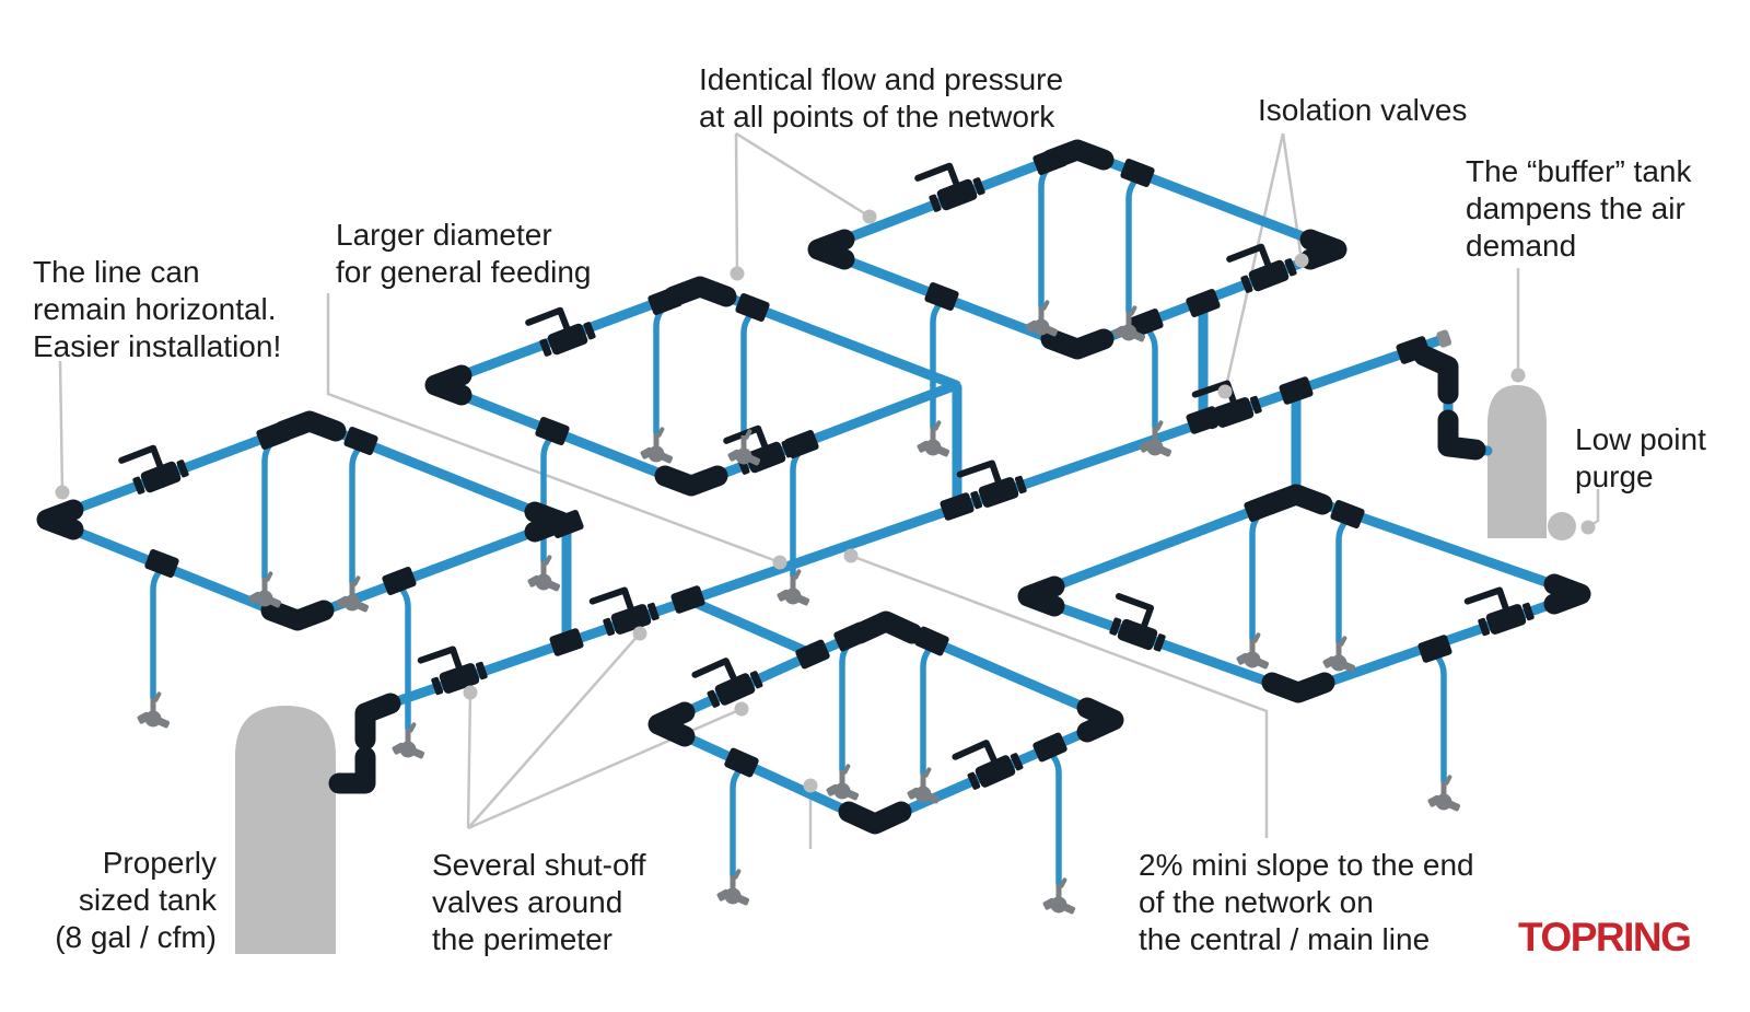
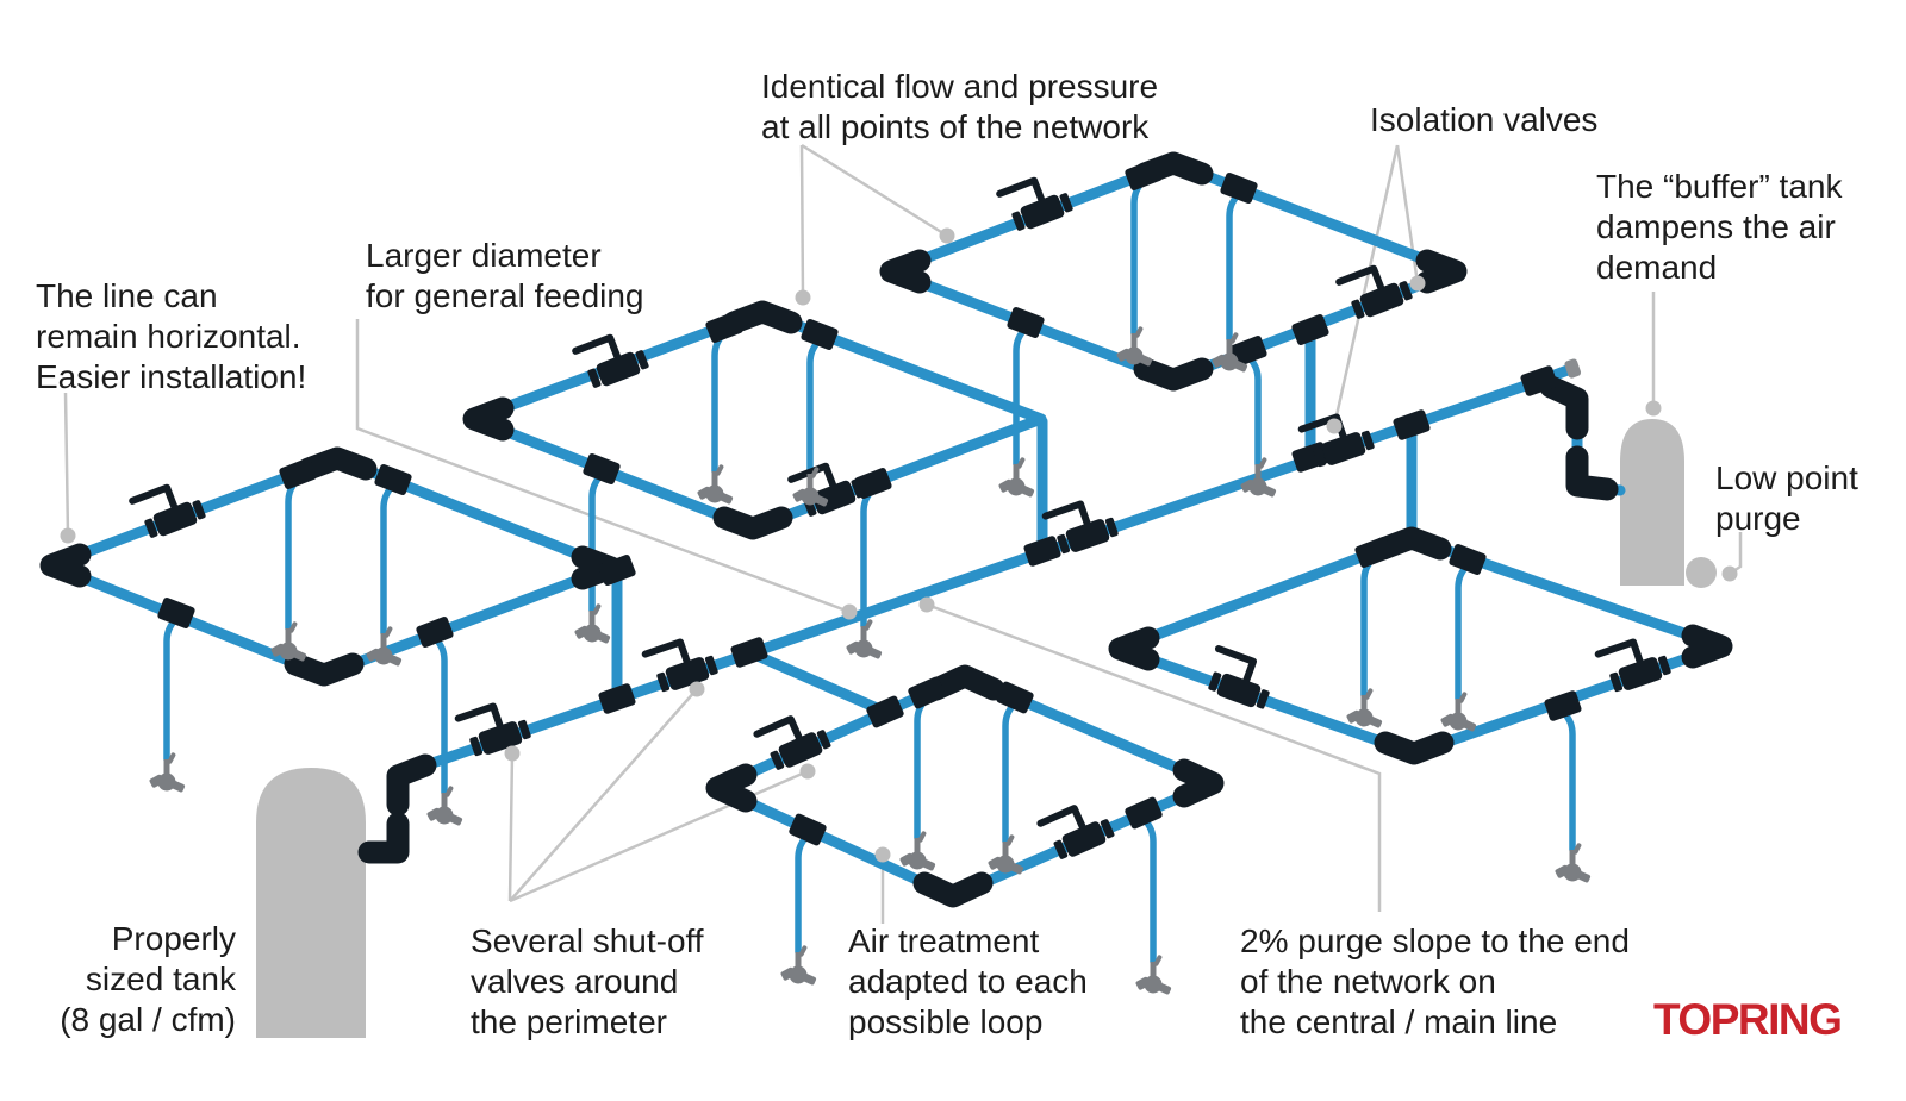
  Identical flow and pressure
  at all points of the network
  Isolation valves
  The “buffer” tank
  dampens the air
  demand
  Low point
  purge
  The line can
  remain horizontal.
  Easier installation!
  Larger diameter
  for general feeding
  Properly
  sized tank
  (8 gal / cfm)
  Several shut-off
  valves around
  the perimeter
+ Air treatment
+ adapted to each
+ possible loop
- 2% mini slope to the end
+ 2% purge slope to the end
  of the network on
  the central / main line
  TOPRING
